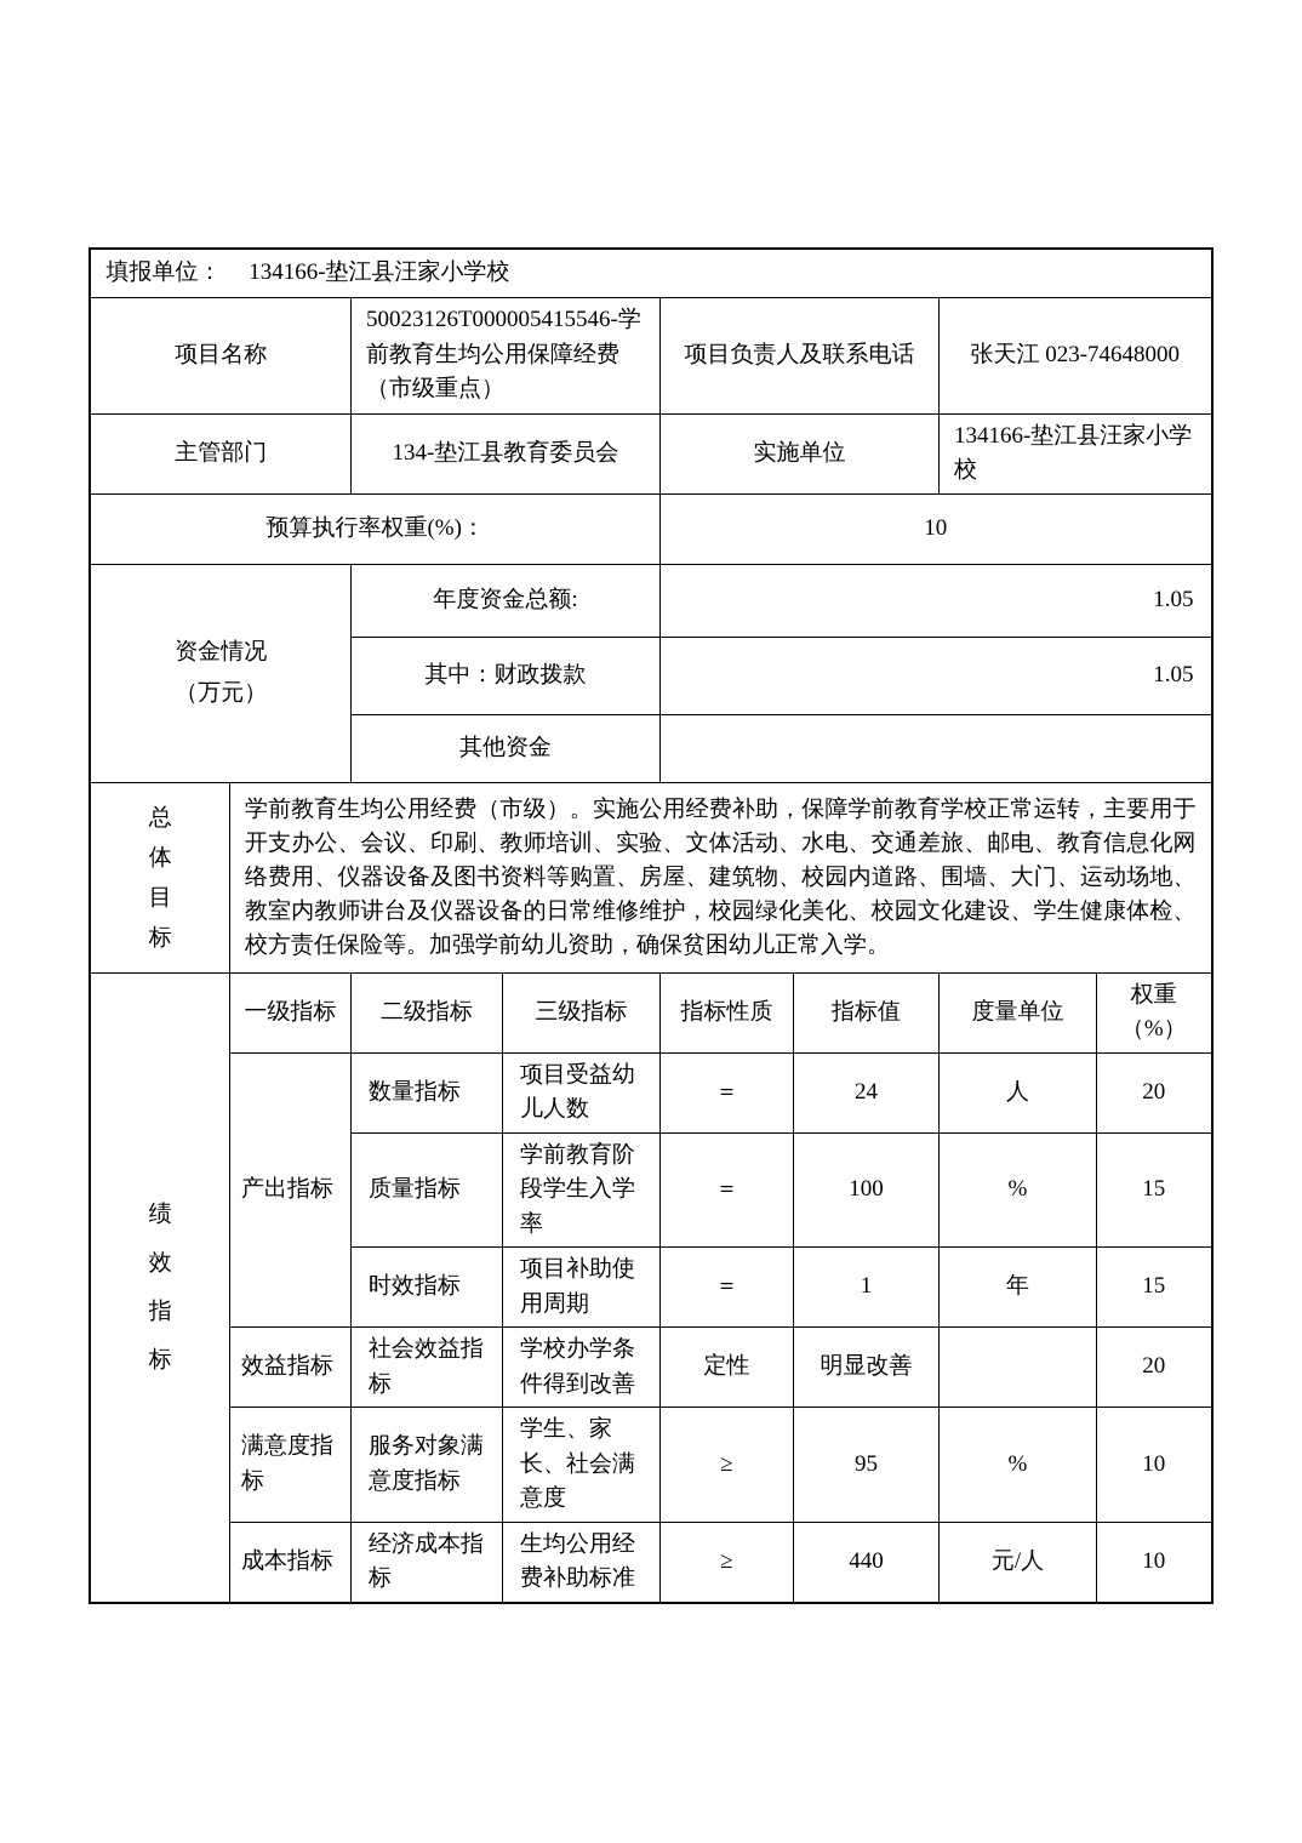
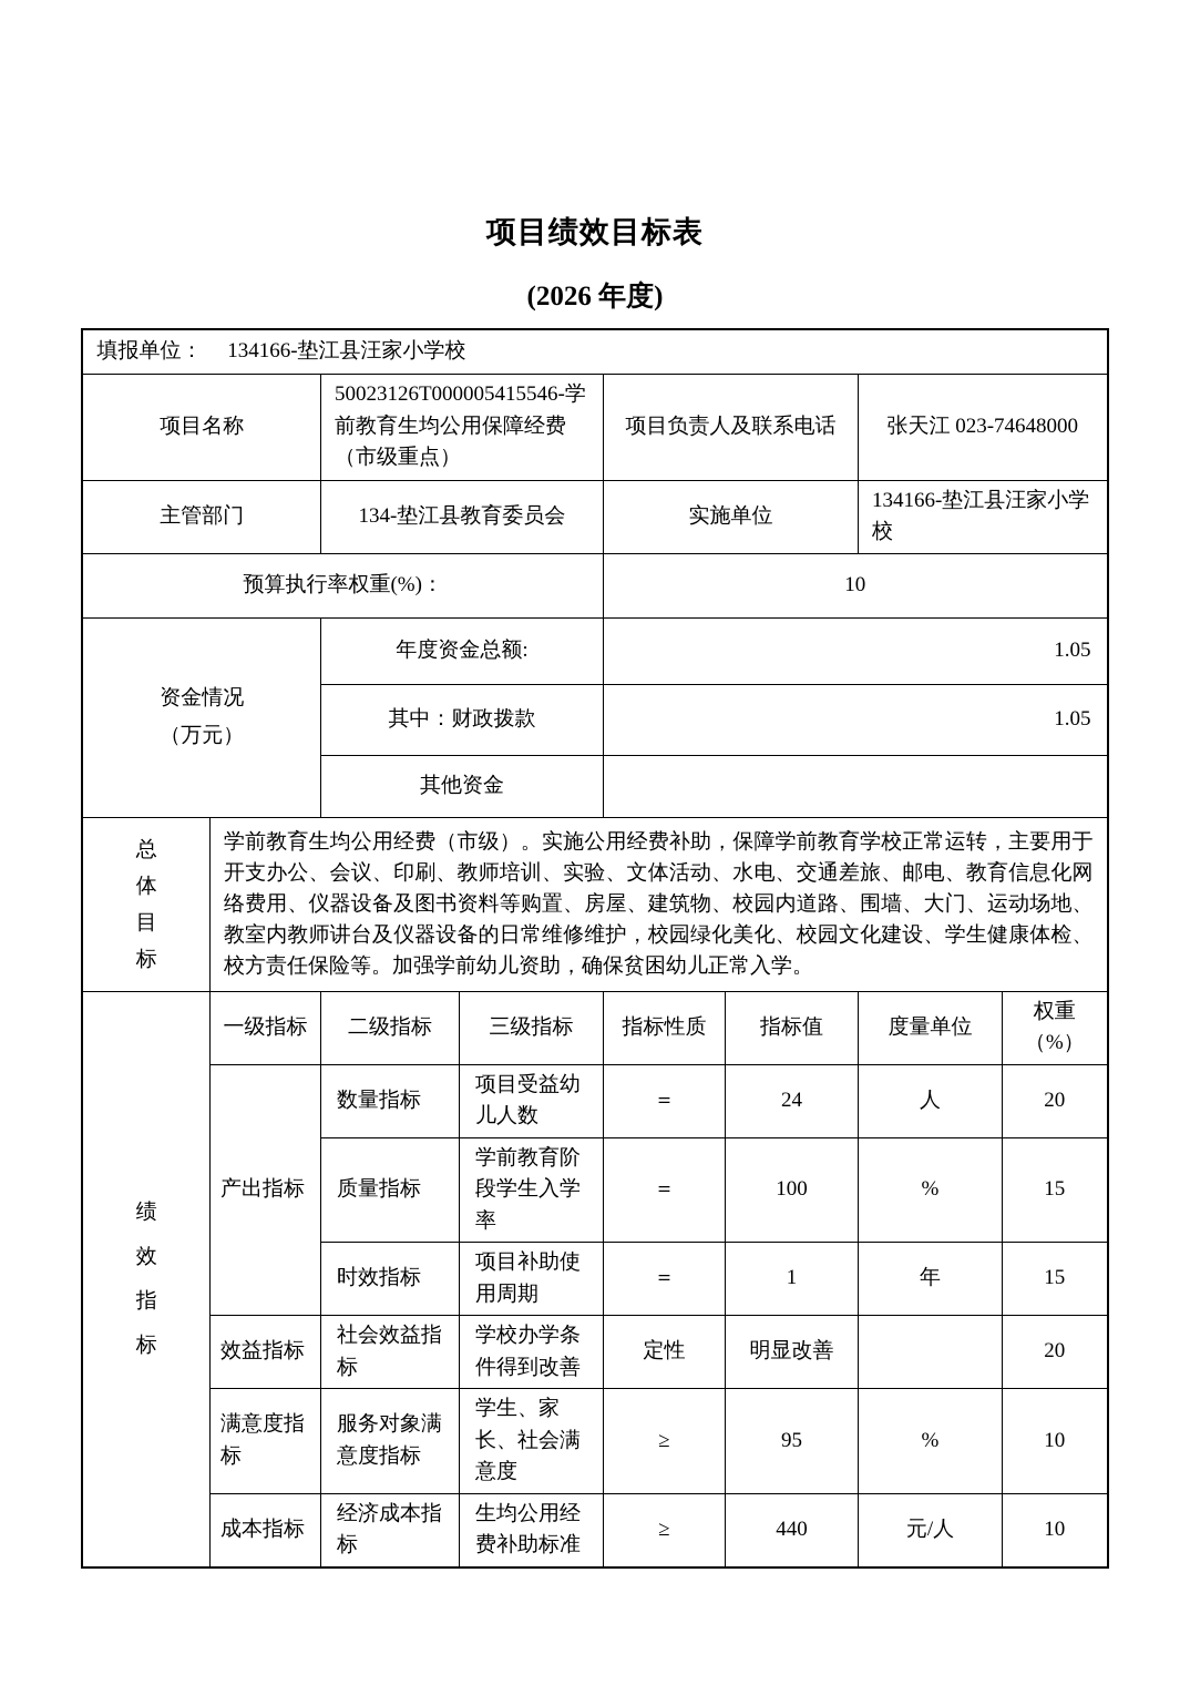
+ 项目绩效目标表
+ (2026 年度)
  填报单位： 134166-垫江县汪家小学校
  项目名称	50023126T000005415546-学前教育生均公用保障经费（市级重点）	项目负责人及联系电话	张天江 023-74648000
  主管部门	134-垫江县教育委员会	实施单位	134166-垫江县汪家小学校
  预算执行率权重(%)：	10
  资金情况 （万元）	年度资金总额:	1.05
  其中：财政拨款	1.05
  其他资金
  总体目标	学前教育生均公用经费（市级）。实施公用经费补助，保障学前教育学校正常运转，主要用于开支办公、会议、印刷、教师培训、实验、文体活动、水电、交通差旅、邮电、教育信息化网络费用、仪器设备及图书资料等购置、房屋、建筑物、校园内道路、围墙、大门、运动场地、教室内教师讲台及仪器设备的日常维修维护，校园绿化美化、校园文化建设、学生健康体检、校方责任保险等。加强学前幼儿资助，确保贫困幼儿正常入学。
  绩效指标	一级指标	二级指标	三级指标	指标性质	指标值	度量单位	权重（%）
  产出指标	数量指标	项目受益幼儿人数	＝	24	人	20
  质量指标	学前教育阶段学生入学率	＝	100	%	15
  时效指标	项目补助使用周期	＝	1	年	15
  效益指标	社会效益指标	学校办学条件得到改善	定性	明显改善		20
  满意度指标	服务对象满意度指标	学生、家长、社会满意度	≥	95	%	10
  成本指标	经济成本指标	生均公用经费补助标准	≥	440	元/人	10
